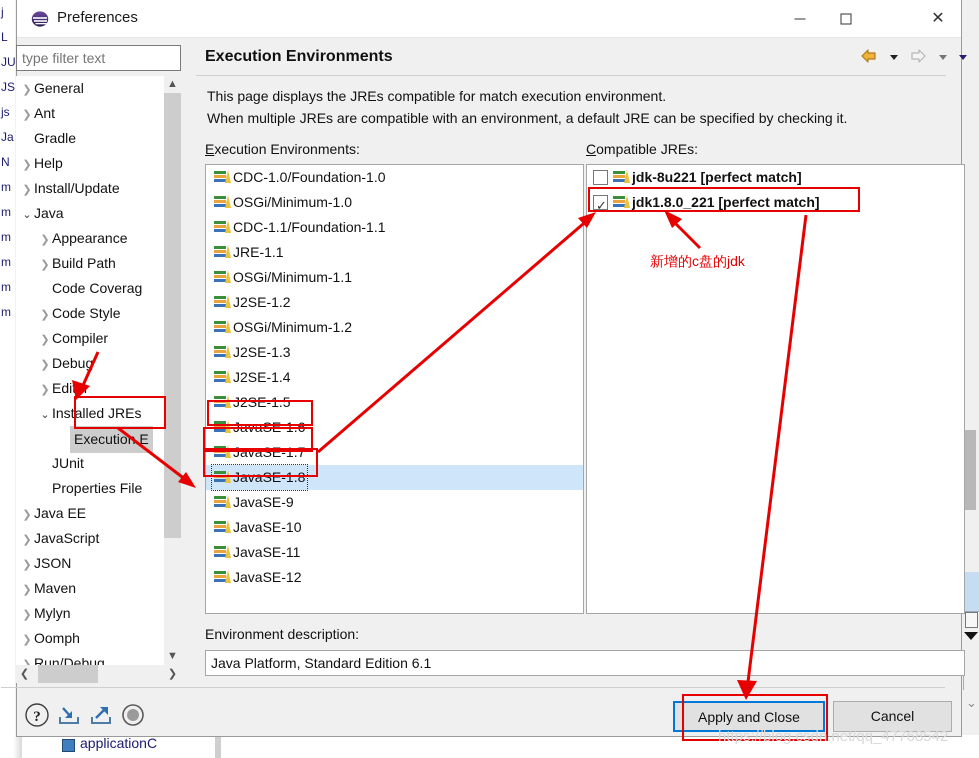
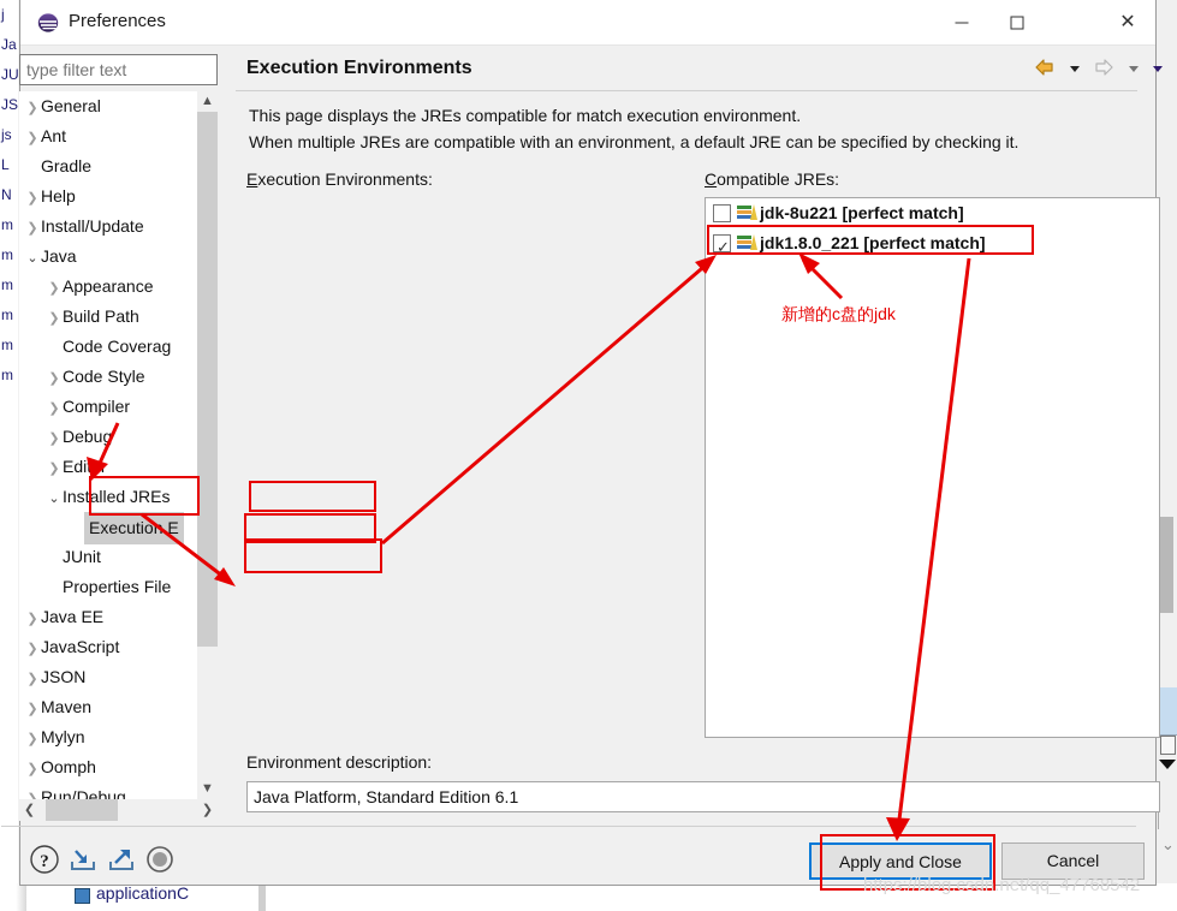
  j
- L
+ Ja
  JU
  JS
  js
- Ja
+ L
  N
  m
  m
  m
  m
  m
  m
  ⌄
  applicationC
  Preferences
  ✕
  type filter text
  ❯ General
  ❯ Ant
  Gradle
  ❯ Help
  ❯ Install/Update
  ⌄ Java
  ❯ Appearance
  ❯ Build Path
  Code Coverag
  ❯ Code Style
  ❯ Compiler
  ❯ Debug
  ⌄ Installed JREs
  Executio E
  JUnit
  Properties File
  ❯ Java EE
  ❯ JavaScript
  ❯ JSON
  ❯ Maven
  ❯ Mylyn
  ❯ Oomph
  Run/Debug
  ▲
  ▼
  ❮
  ❯
  Execution Environments
  This page displays the JREs compatible for match execution environment.
  When multiple JREs are compatible with an environment, a default JRE can be specified by checking it.
  Execution Environments:
- CDC-1.0/Foundation-1.0
- OSGi/Minimum-1.0
- CDC-1.1/Foundation-1.1
- JRE-1.1
- OSGi/Minimum-1.1
- J2SE-1.2
- OSGi/Minimum-1.2
- J2SE-1.3
- J2SE-1.4
- J2SE-1.5
- JavaSE-1.6
- JavaSE-1.7
- JavaSE-1.8
- JavaSE-9
- JavaSE-10
- JavaSE-11
- JavaSE-12
  Compatible JREs:
  jdk-8u221 [perfect match]
  jdk1.8.0_221 [perfect match]
  Environment description:
  Java Platform, Standard Edition 6.1
  ?
  Apply and Close
  Cancel
  新增的c盘的jdk
  https://blog.csdn.net/qq_47768542
